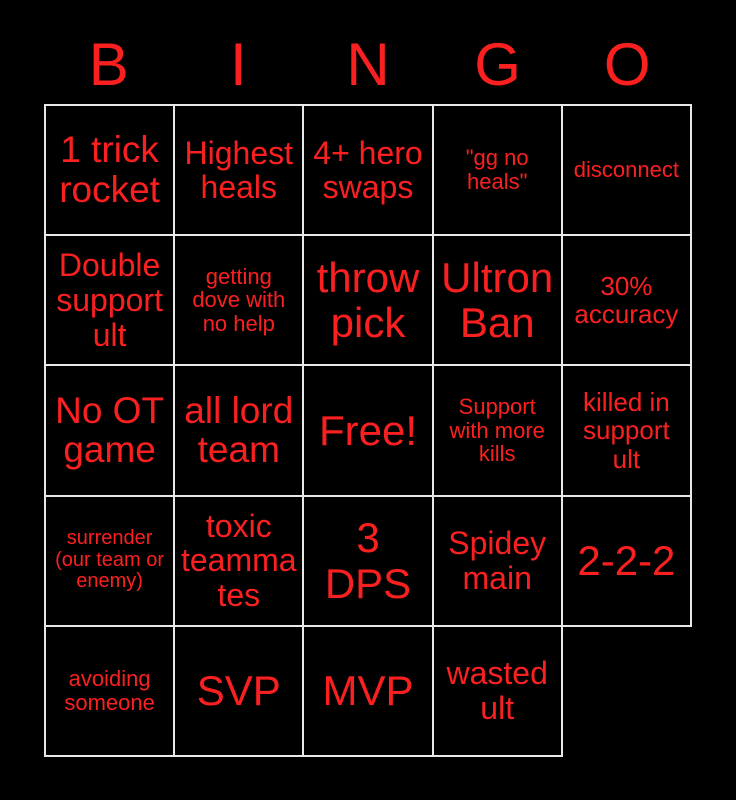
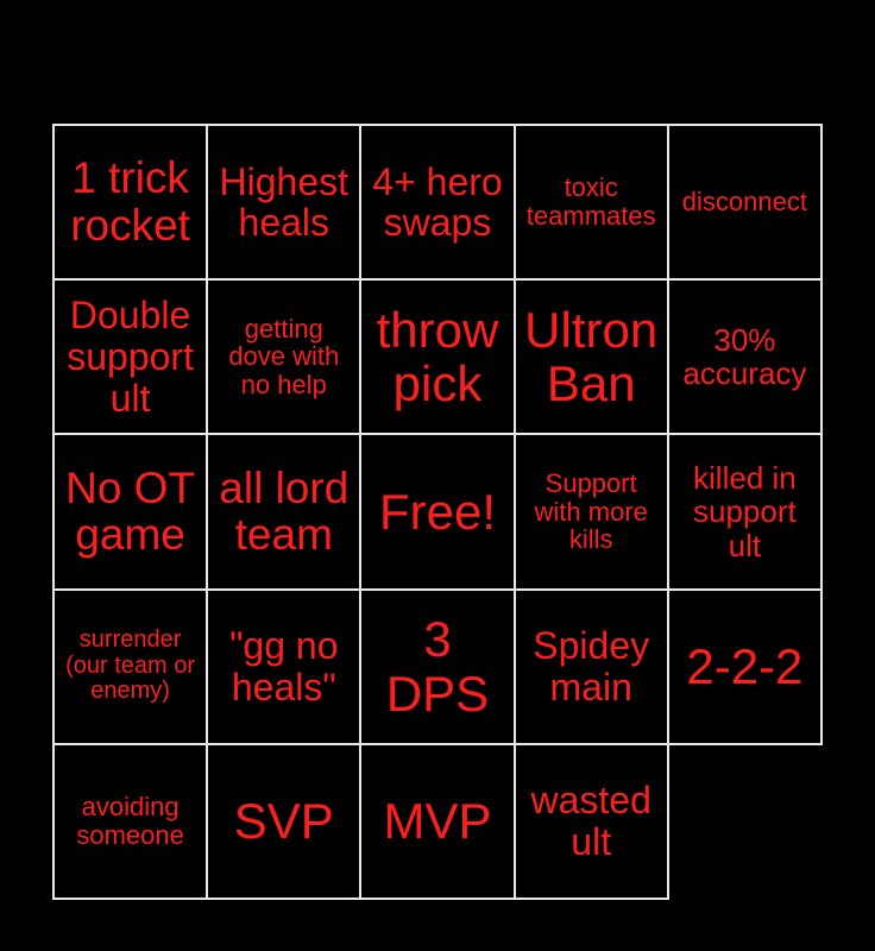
- B
- I
- N
- G
- O
  1 trick rocket
  Highest heals
  4+ hero swaps
- "gg no heals"
+ toxic teammates
  disconnect
  Double support ult
  getting dove with no help
  throw pick
  Ultron Ban
  30% accuracy
  No OT game
  all lord team
  Free!
  Support with more kills
  killed in support ult
  surrender (our team or enemy)
- toxic teammates
+ "gg no heals"
  3 DPS
  Spidey main
  2-2-2
  avoiding someone
  SVP
  MVP
  wasted ult
